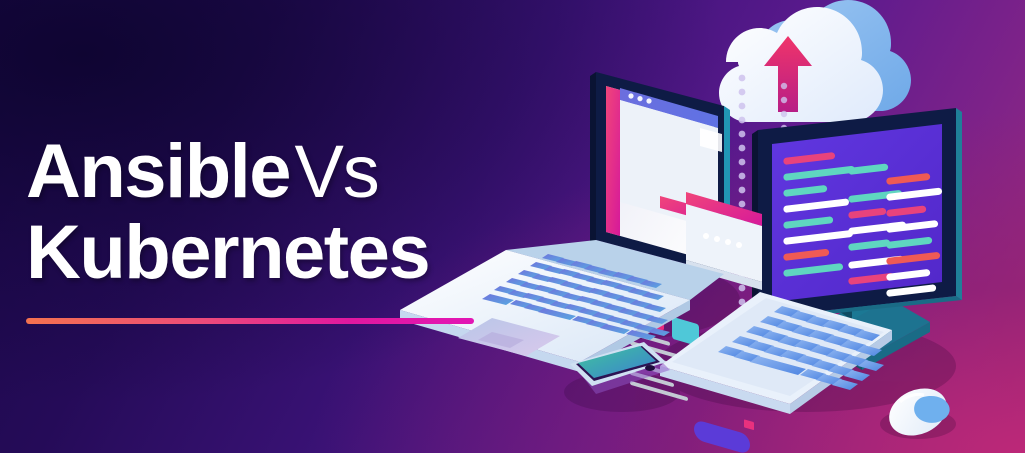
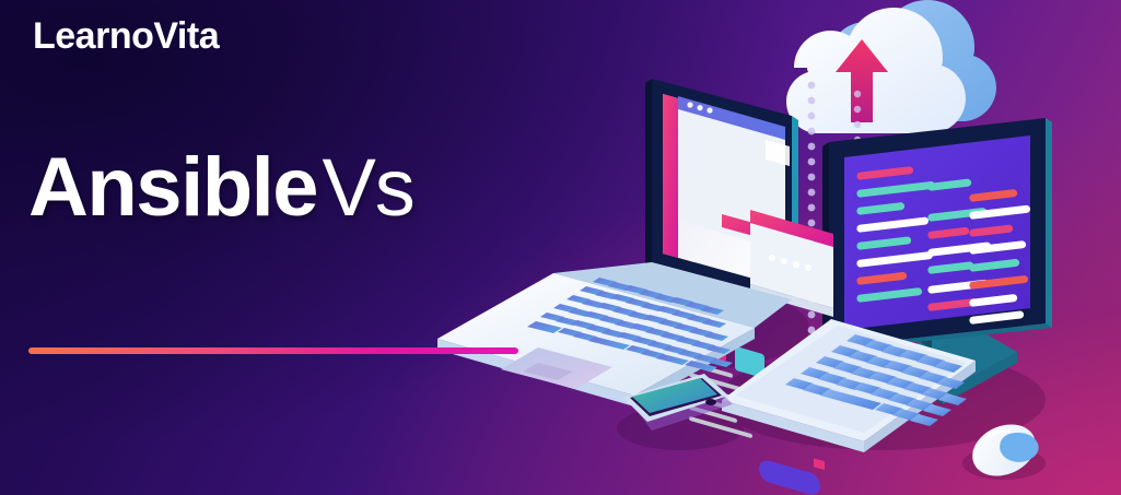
+ LearnoVita
  Ansible Vs
- Kubernetes
